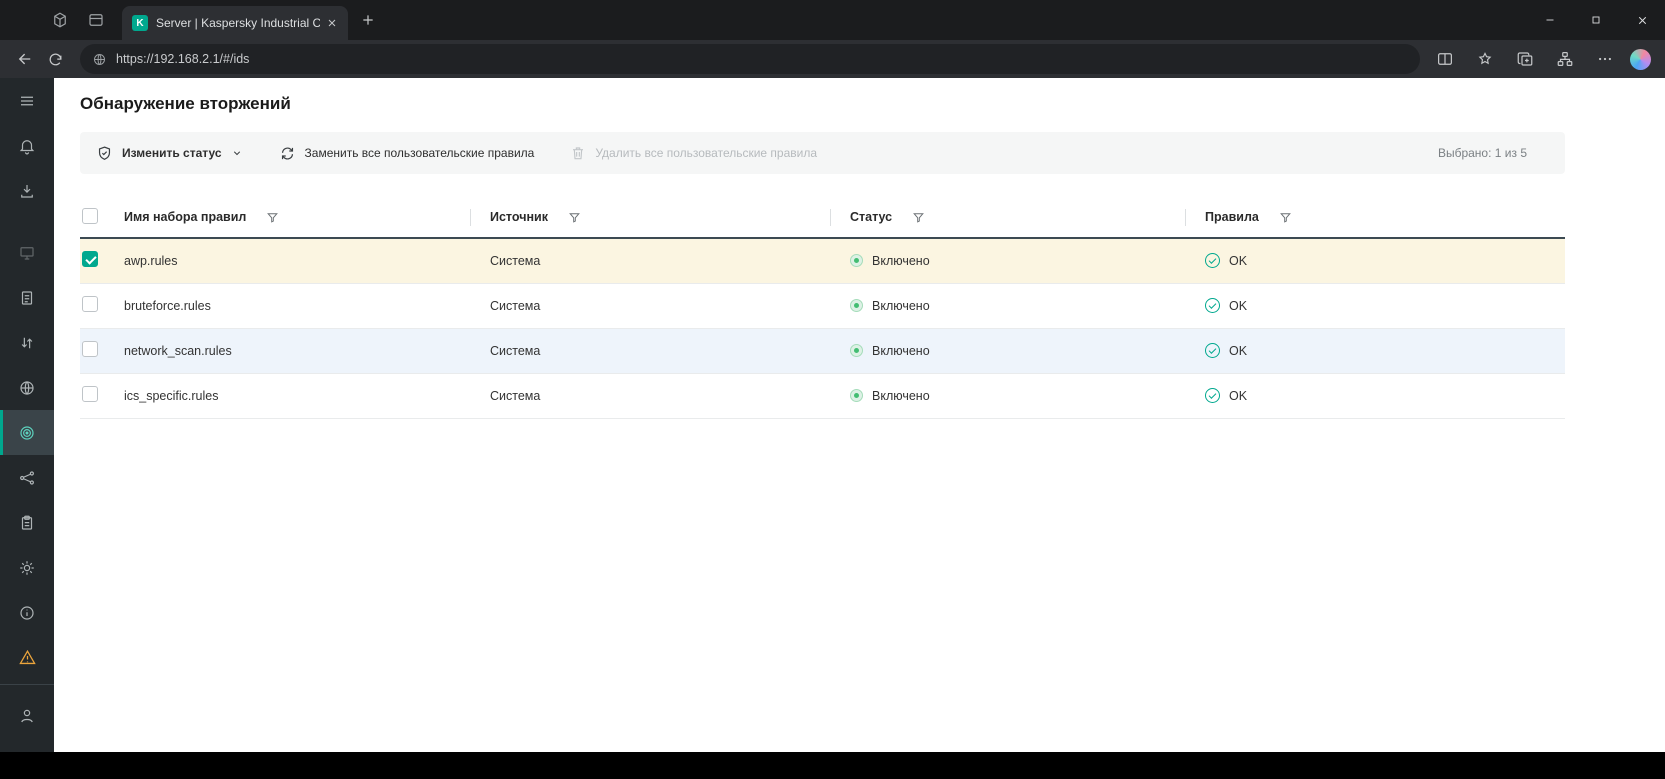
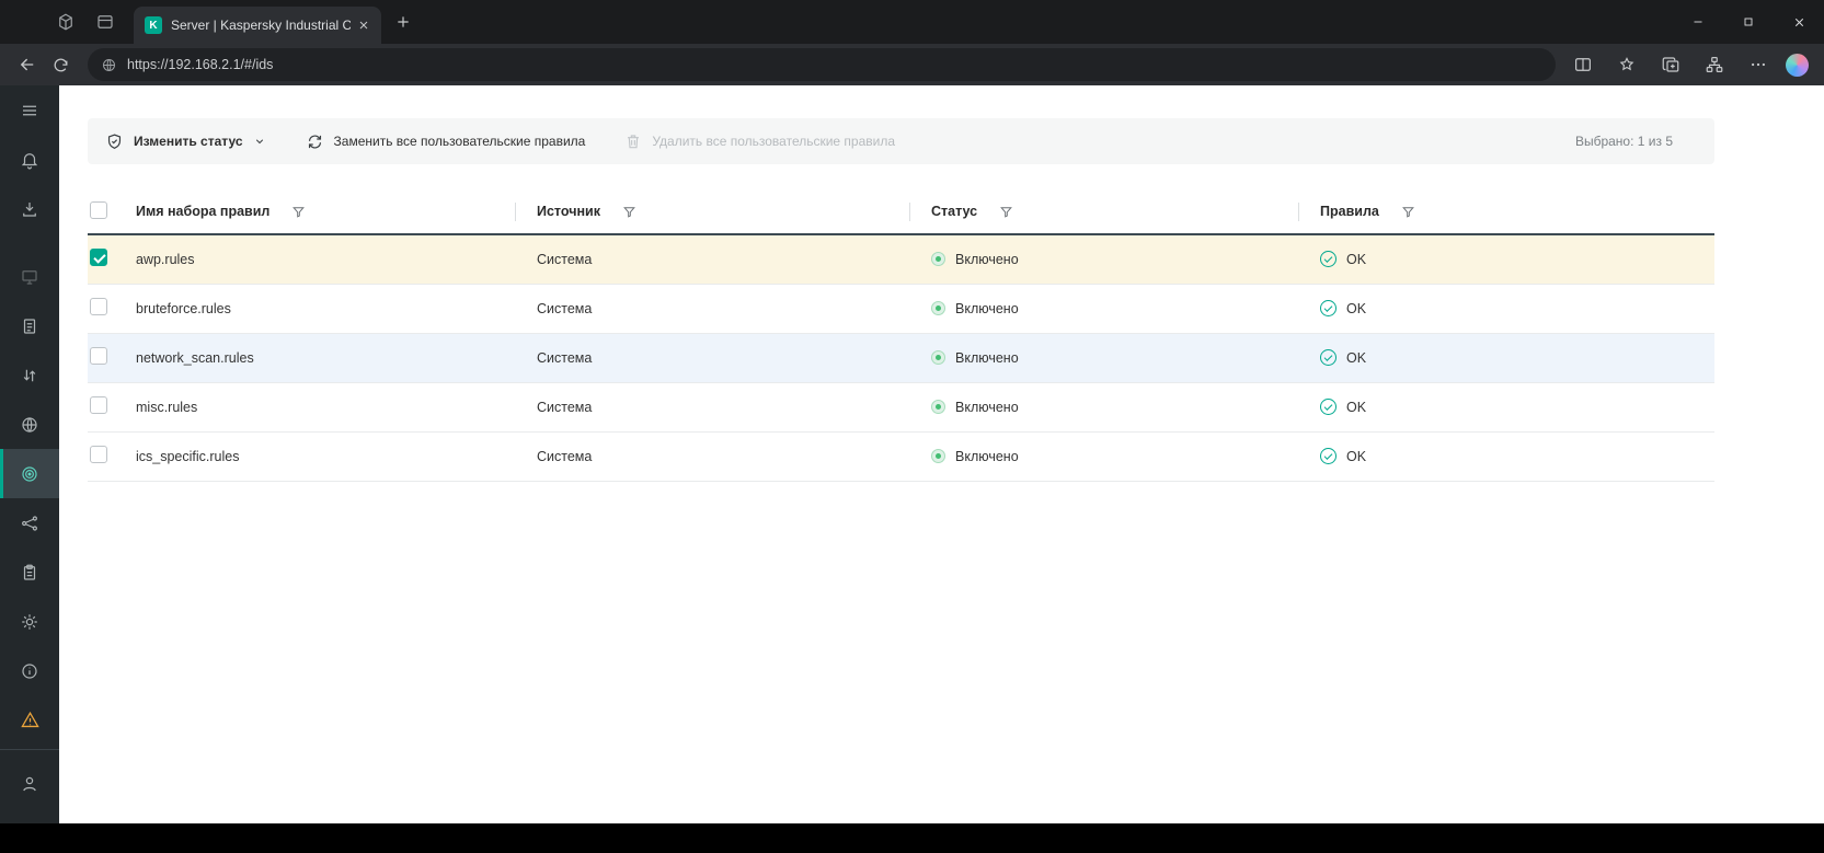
  K
  Server | Kaspersky Industrial C
  https://192.168.2.1/#/ids
- Обнаружение вторжений
  Изменить статус
  Заменить все пользовательские правила
  Удалить все пользовательские правила
  Выбрано: 1 из 5
  	Имя набора правил	Источник	Статус	Правила
  	awp.rules	Система	Включено	OK
  	bruteforce.rules	Система	Включено	OK
  	network_scan.rules	Система	Включено	OK
+ 	misc.rules	Система	Включено	OK
  	ics_specific.rules	Система	Включено	OK
